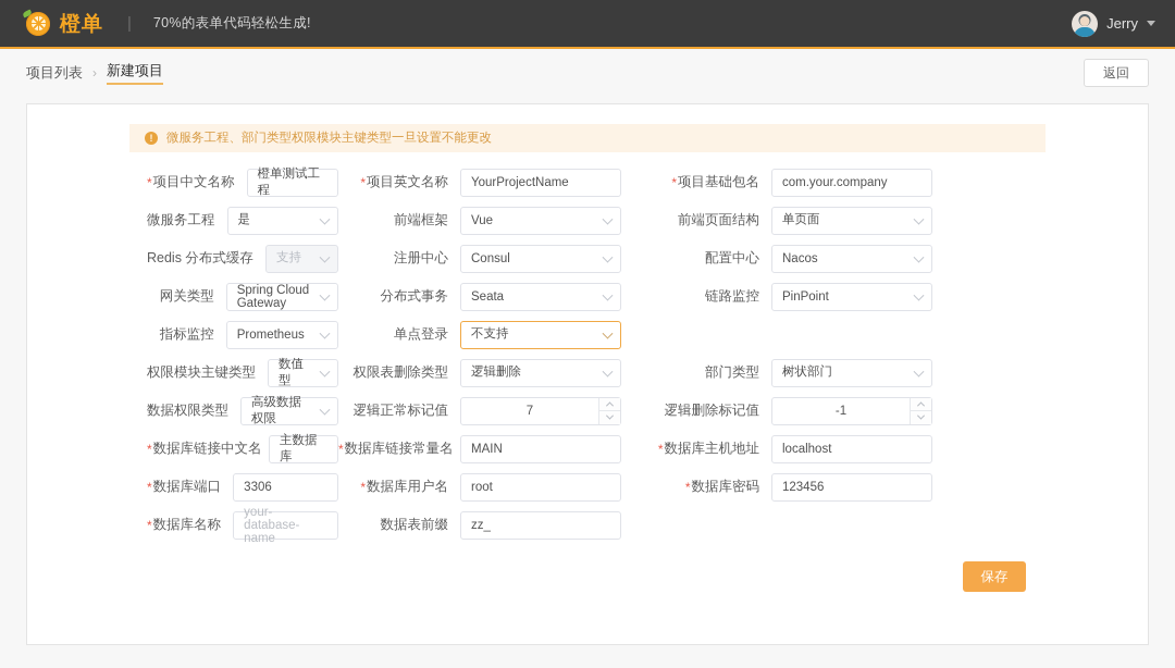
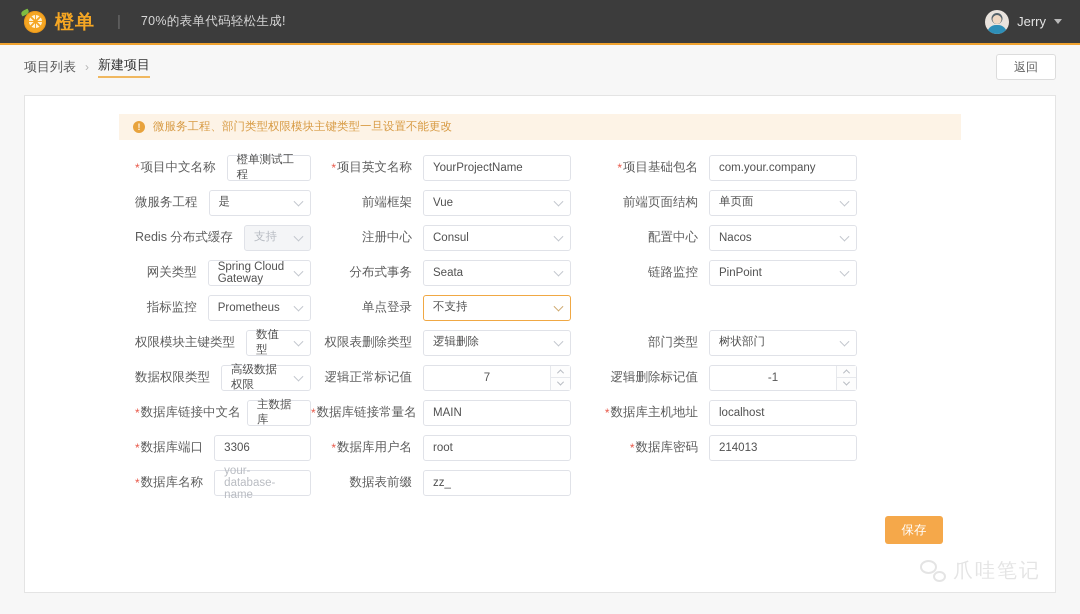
  橙单
  |
  70%的表单代码轻松生成!
  Jerry
  项目列表
  ›
  新建项目
  返回
  !
  微服务工程、部门类型权限模块主键类型一旦设置不能更改
  *项目中文名称
  橙单测试工程
  *项目英文名称
  YourProjectName
  *项目基础包名
  com.your.company
  微服务工程
  是
  前端框架
  Vue
  前端页面结构
  单页面
  Redis 分布式缓存
  支持
  注册中心
  Consul
  配置中心
  Nacos
  网关类型
  Spring Cloud Gateway
  分布式事务
  Seata
  链路监控
  PinPoint
  指标监控
  Prometheus
  单点登录
  不支持
  权限模块主键类型
  数值型
  权限表删除类型
  逻辑删除
  部门类型
  树状部门
  数据权限类型
  高级数据权限
  逻辑正常标记值
  7
  逻辑删除标记值
  -1
  *数据库链接中文名
  主数据库
  *数据库链接常量名
  MAIN
  *数据库主机地址
  localhost
  *数据库端口
  3306
  *数据库用户名
  root
  *数据库密码
- 123456
+ 214013
  *数据库名称
  your-database-name
  数据表前缀
  zz_
  保存
+ 爪哇笔记
